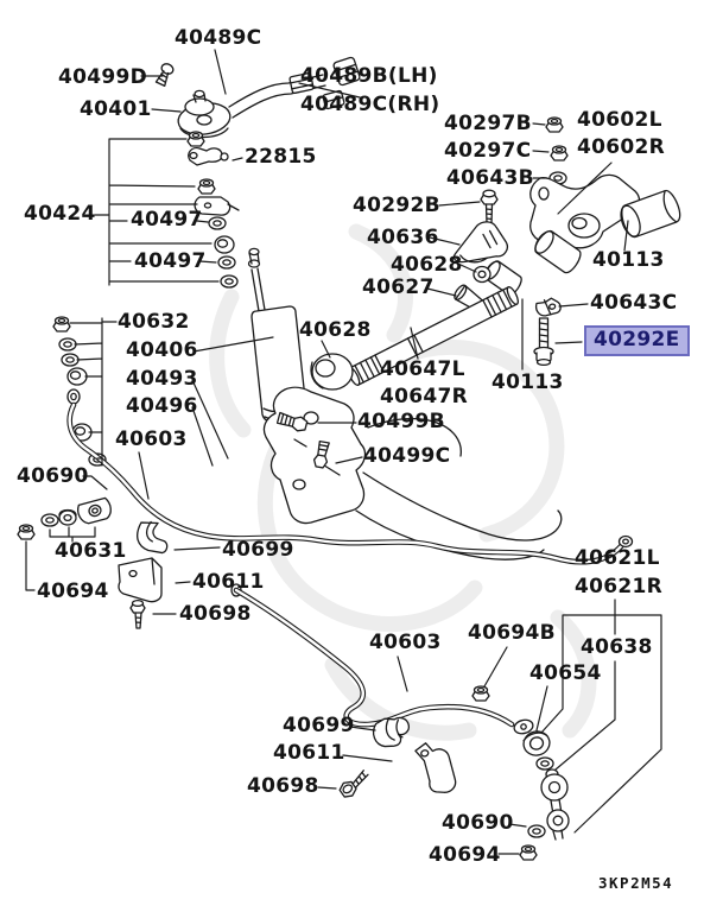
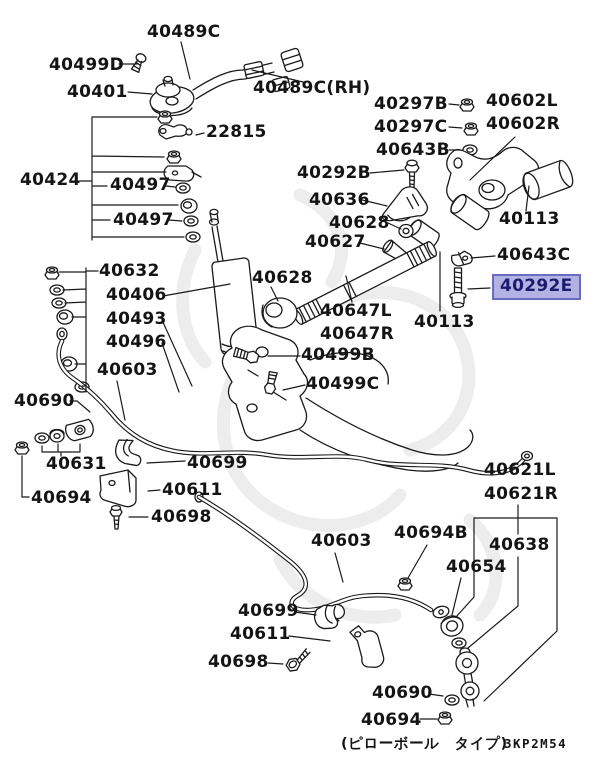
  40489C
  40499D
  40401
- 40489B(LH)
  40489C(RH)
  22815
  40424
  40497
  40497
  40297B
  40602L
  40297C
  40602R
  40643B
  40292B
  40636
  40628
  40627
  40113
  40643C
  40292E
  40628
  40647L
  40647R
  40113
  40632
  40406
  40493
  40496
  40603
  40690
  40499B
  40499C
  40631
  40694
  40699
  40611
  40698
  40603
  40694B
  40621L
  40621R
  40638
  40654
  40699
  40611
  40698
  40690
  40694
+ (ピローボール タイプ)
  3KP2M54
